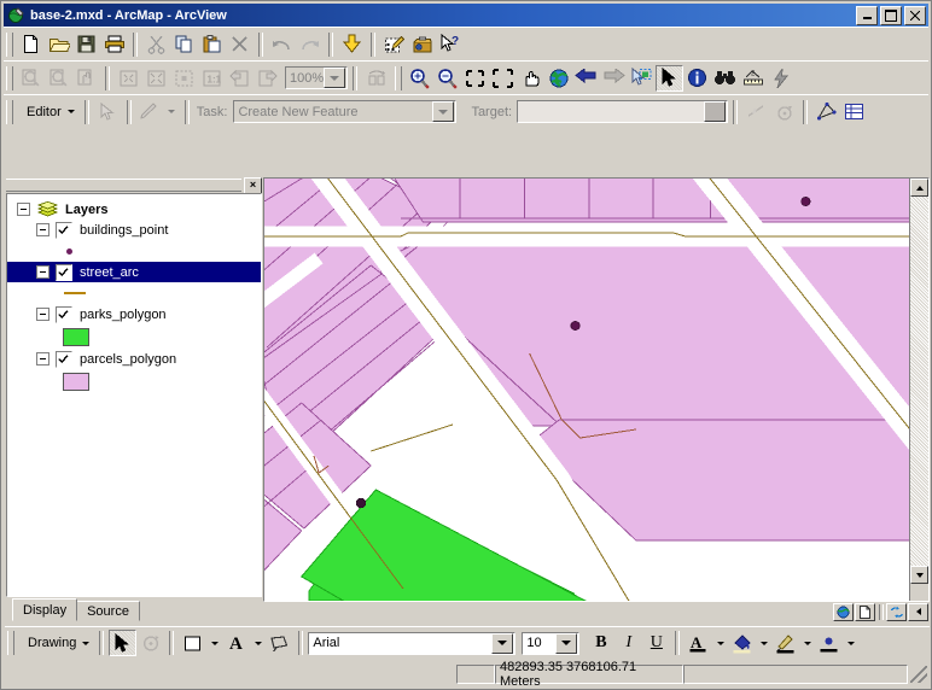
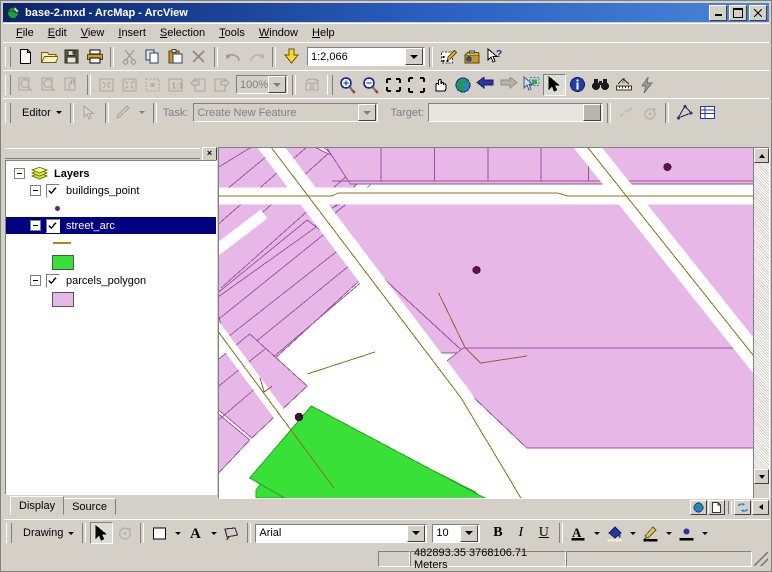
  base-2.mxd - ArcMap - ArcView
+ File
+ Edit
+ View
+ Insert
+ Selection
+ Tools
+ Window
+ Help
+ 1:2,066
  ?
  1:1
  100%
  Editor
  Task:
  Create New Feature
  Target:
  ×
  Layers
  buildings_point
  street_arc
- parks_polygon
  parcels_polygon
  Display
  Source
  Drawing
  A
  Arial
  10
  B
  I
  U
  A
  482893.35 3768106.71 Meters
